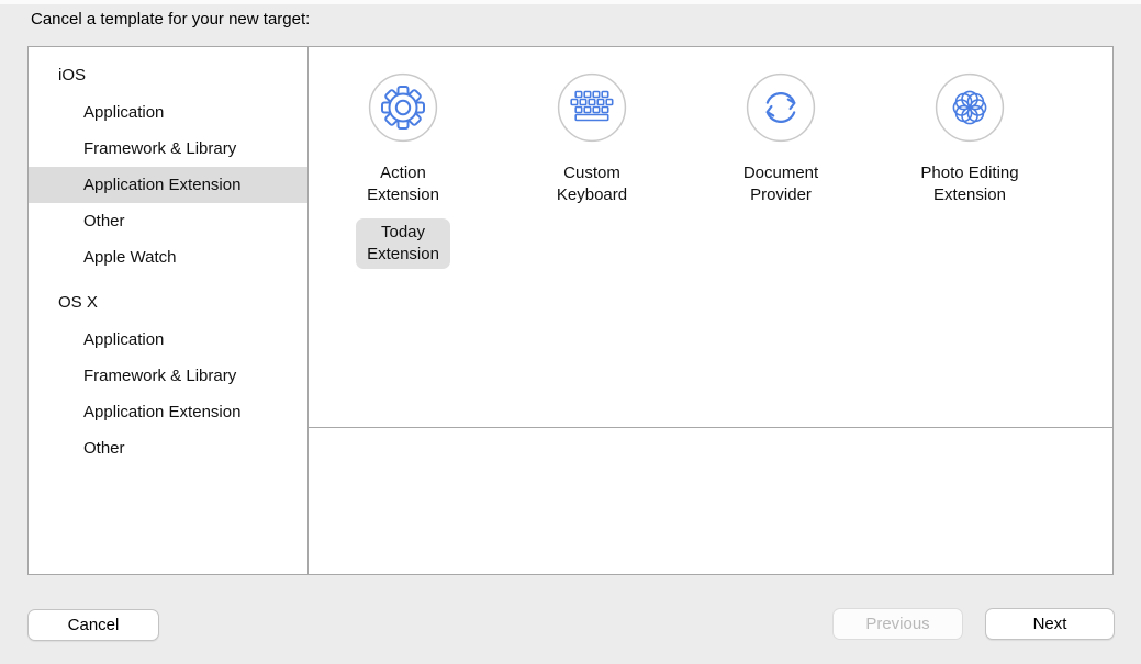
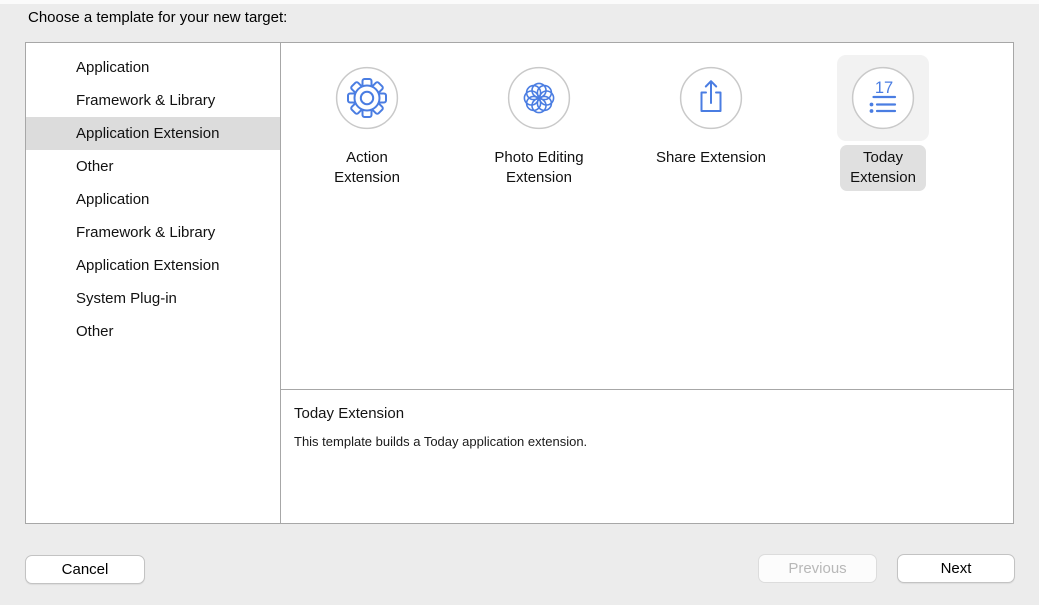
- Cancel a template for your new target:
+ Choose a template for your new target:
- iOS
  Application
  Framework & Library
  Application Extension
  Other
- Apple Watch
- OS X
  Application
  Framework & Library
  Application Extension
+ System Plug-in
  Other
  Action
  Extension
- Custom
- Keyboard
- Document
- Provider
  Photo Editing
  Extension
+ Share Extension
+ 17
  Today
  Extension
+ Today Extension
+ This template builds a Today application extension.
  Cancel
  Previous
  Next
